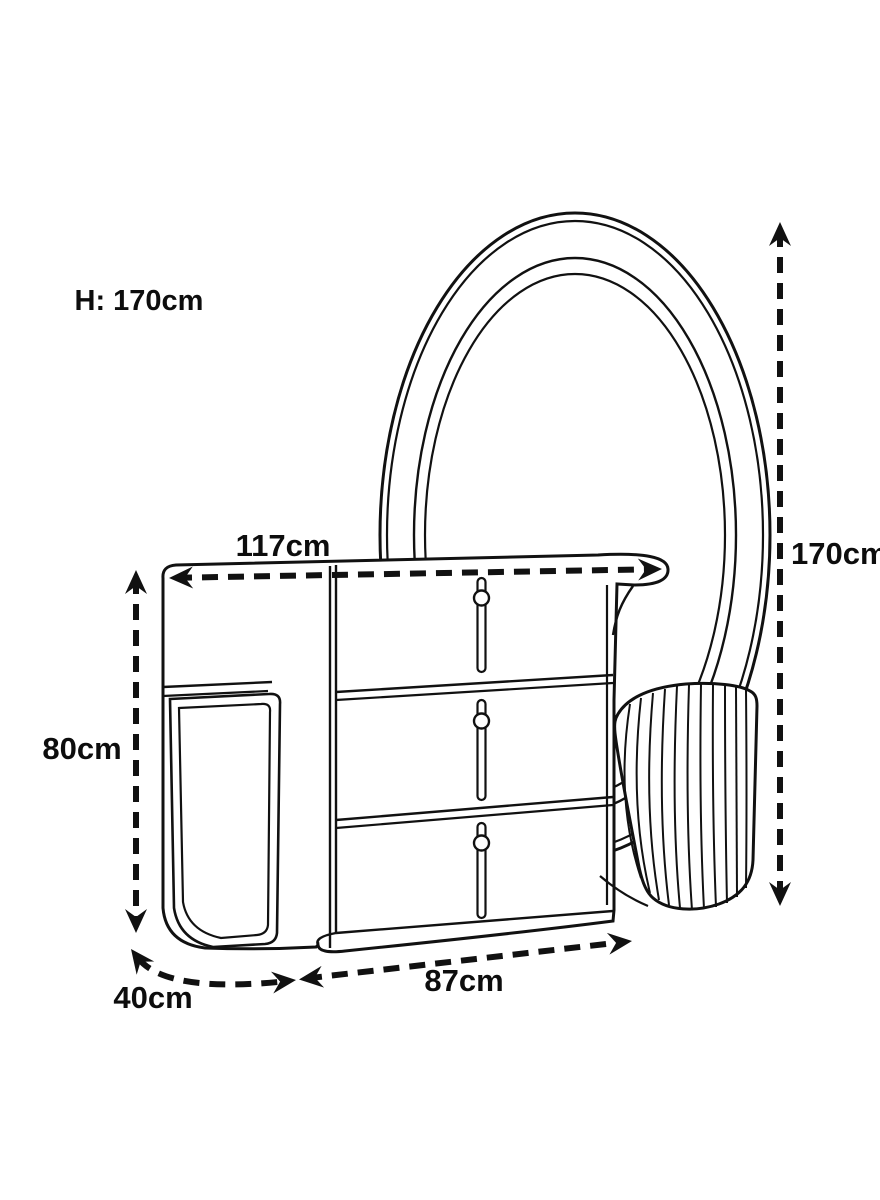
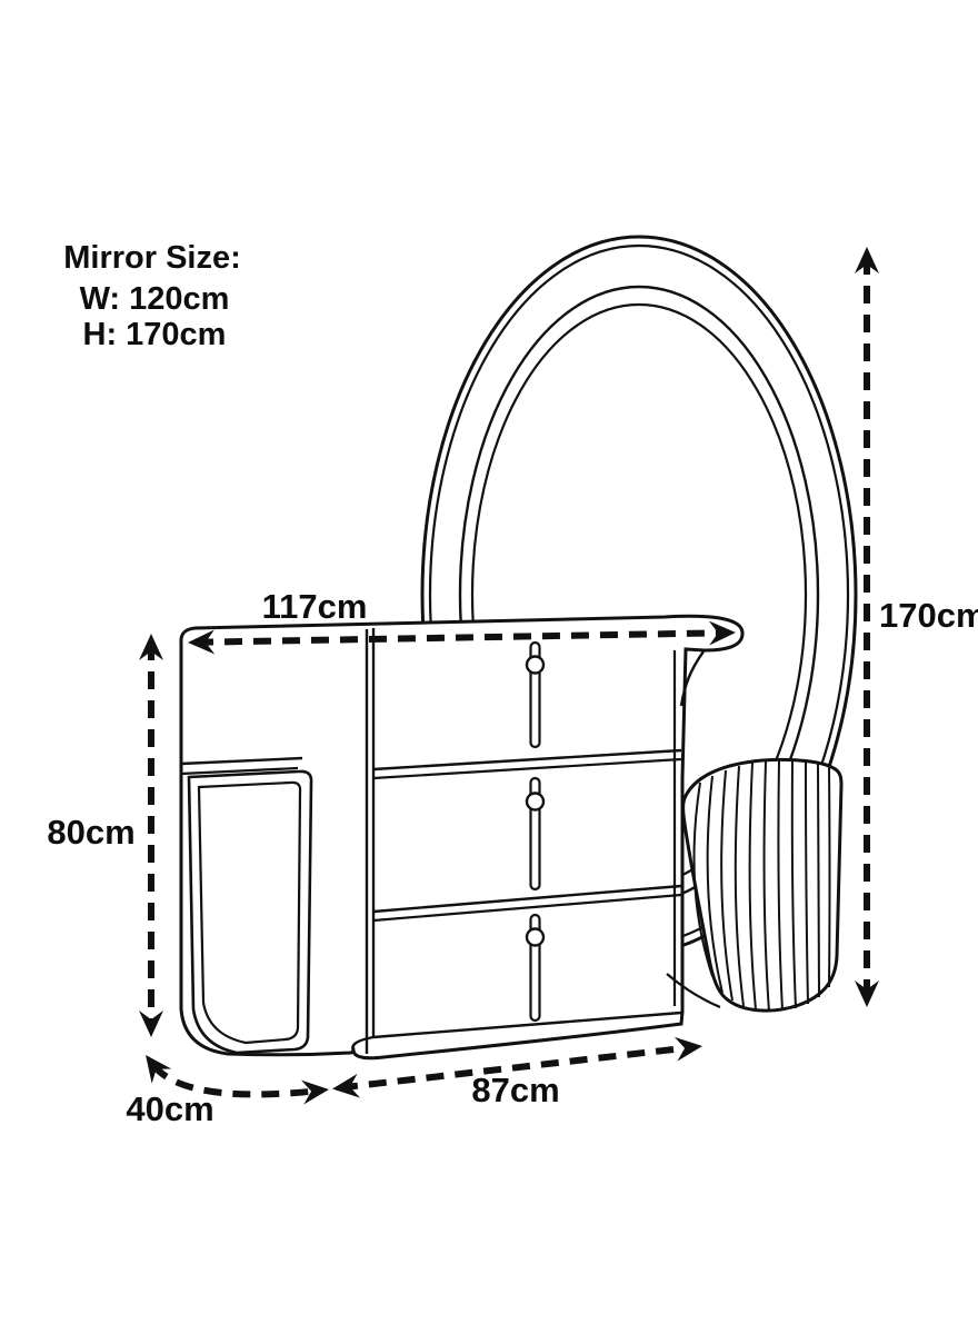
+ Mirror Size:
+ W: 120cm
  H: 170cm
  117cm
  170cm
  80cm
  40cm
  87cm
